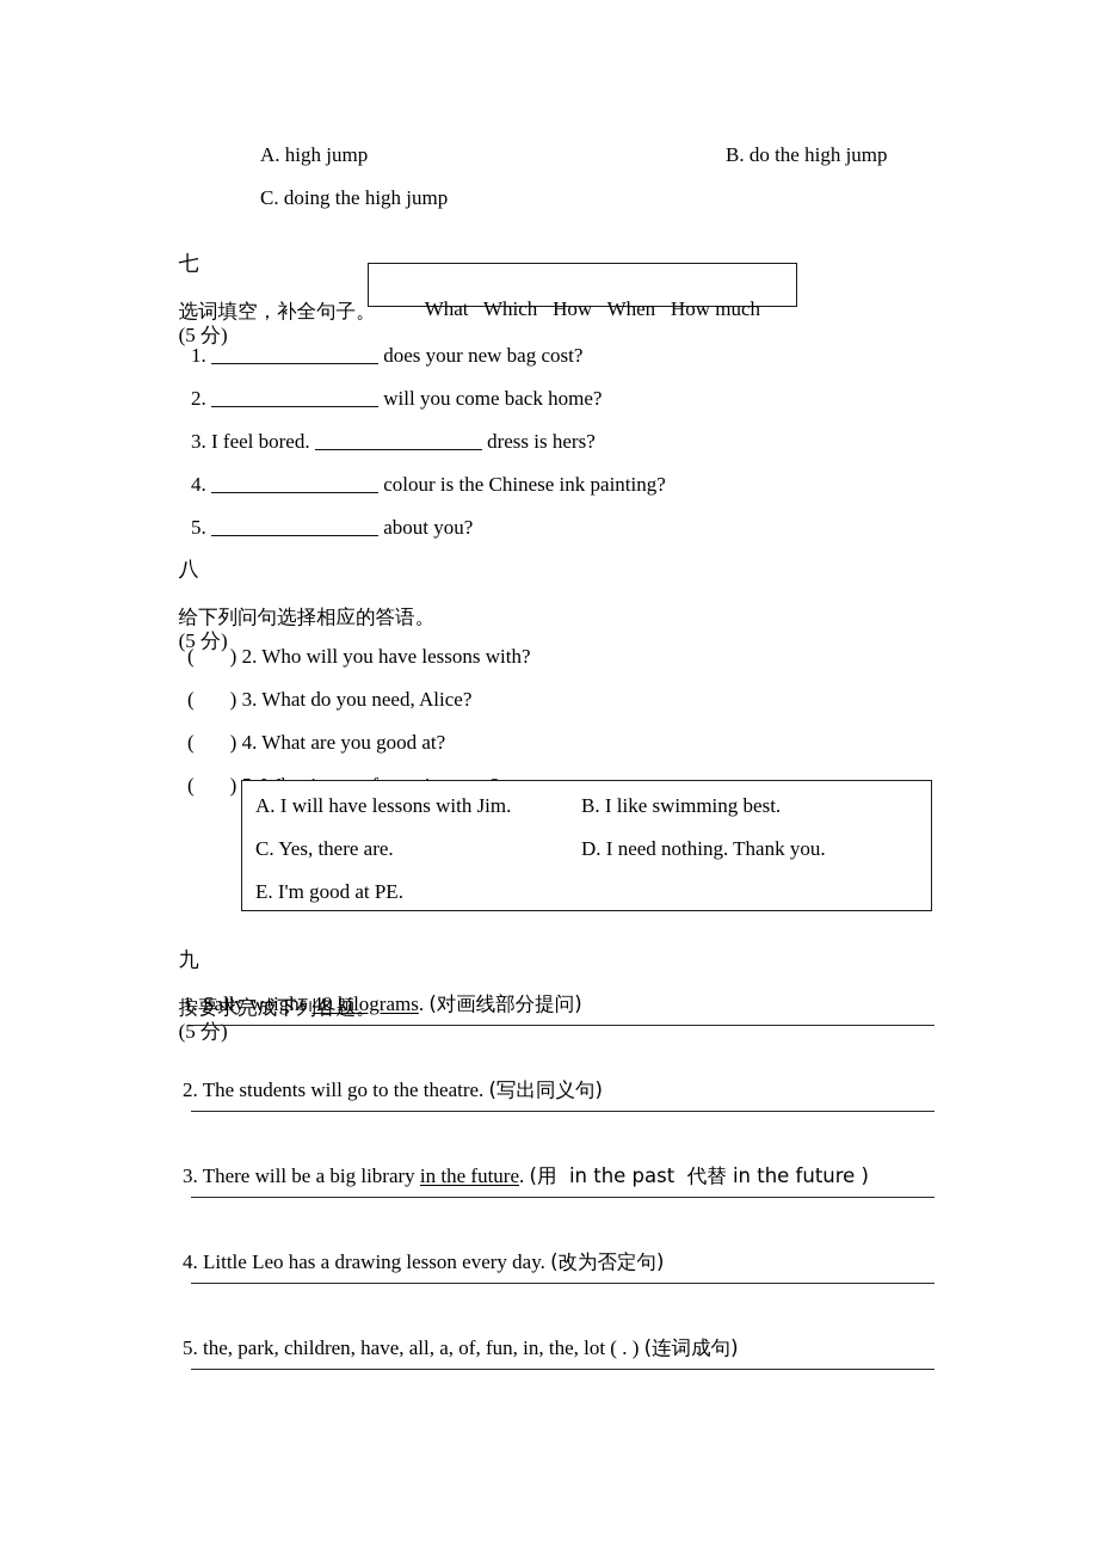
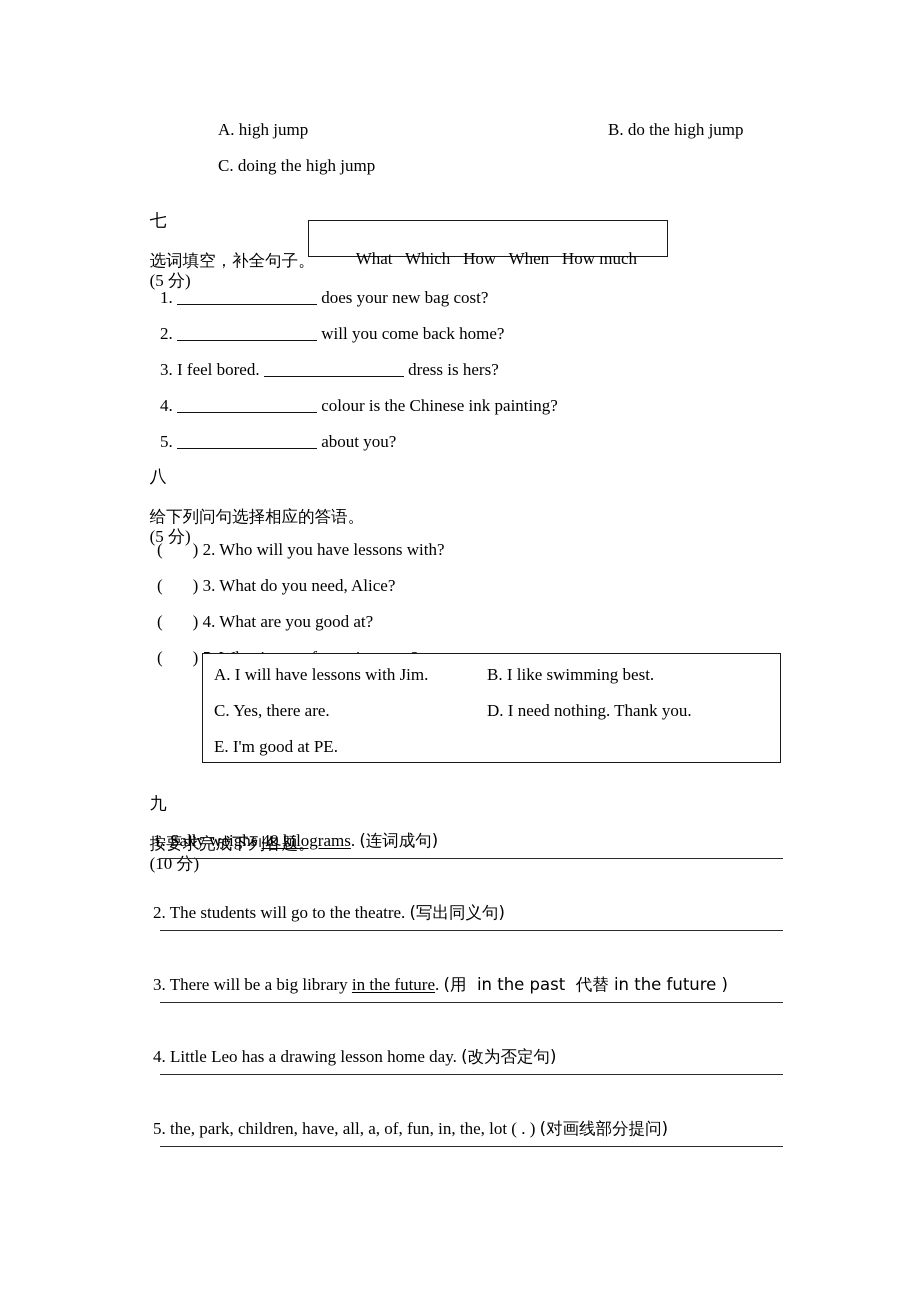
  A. high jump
  B. do the high jump
  C. doing the high jump
  七 选词填空，补全句子。 (5 分)
  What Which How When How much
  1. does your new bag cost?
  2. will you come back home?
  3. I feel bored. dress is hers?
  4. colour is the Chinese ink painting?
  5. about you?
  八 给下列问句选择相应的答语。 (5 分)
  ( ) 2. Who will you have lessons with?
  ( ) 3. What do you need, Alice?
  ( ) 4. What are you good at?
  A. I will have lessons with Jim.
  B. I like swimming best.
  C. Yes, there are.
  D. I need nothing. Thank you.
  E. I'm good at PE.
- 九 按要求完成下列各题。 (5 分)
+ 九 按要求完成下列各题。 (10 分)
- 1. Sally weighs 40 kilograms. (对画线部分提问)
+ 1. Sally weighs 40 kilograms. (连词成句)
  2. The students will go to the theatre. (写出同义句)
  3. There will be a big library in the future. (用 in the past 代替 in the future )
- 4. Little Leo has a drawing lesson every day. (改为否定句)
+ 4. Little Leo has a drawing lesson home day. (改为否定句)
- 5. the, park, children, have, all, a, of, fun, in, the, lot ( . ) (连词成句)
+ 5. the, park, children, have, all, a, of, fun, in, the, lot ( . ) (对画线部分提问)
